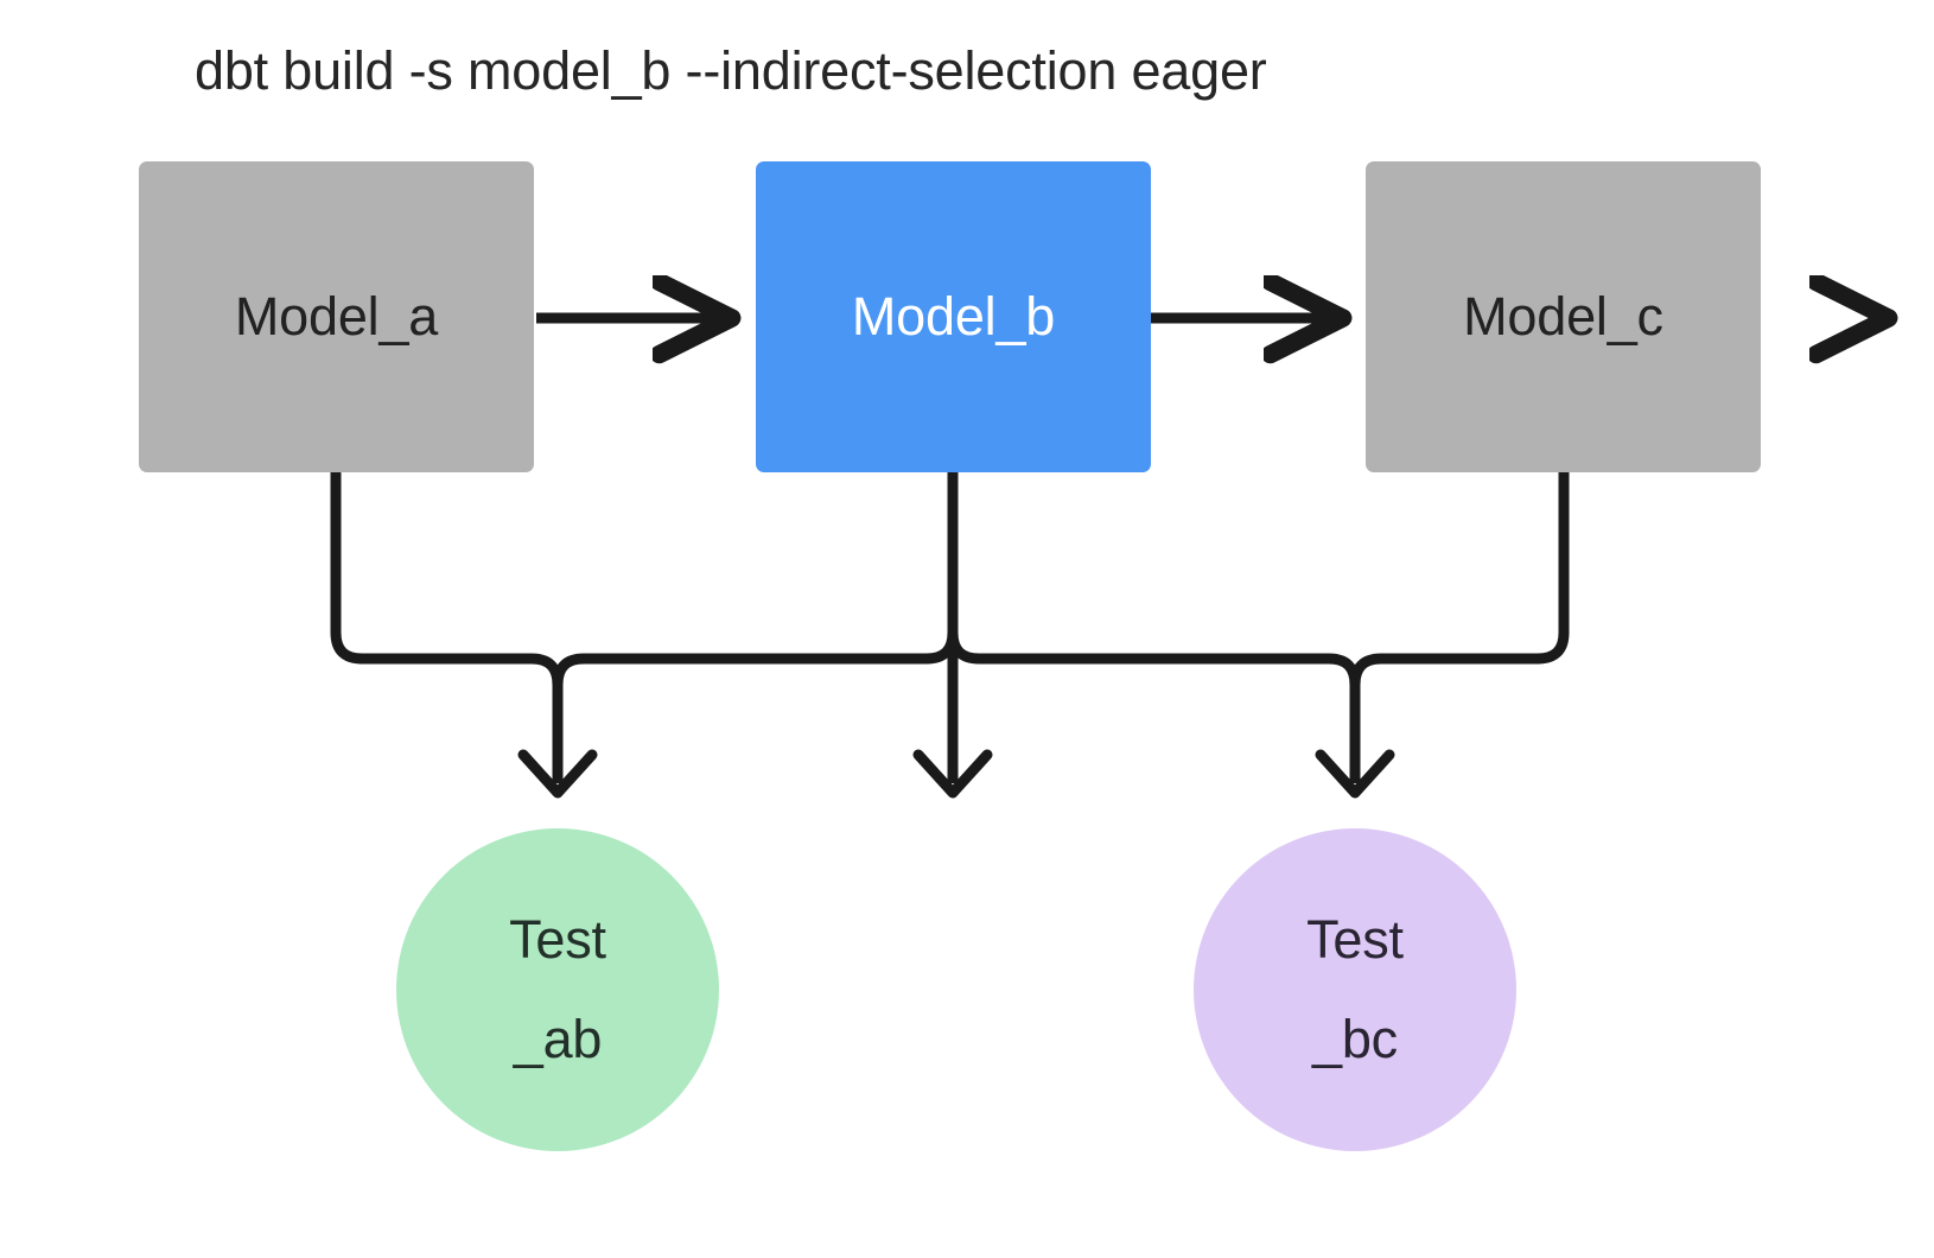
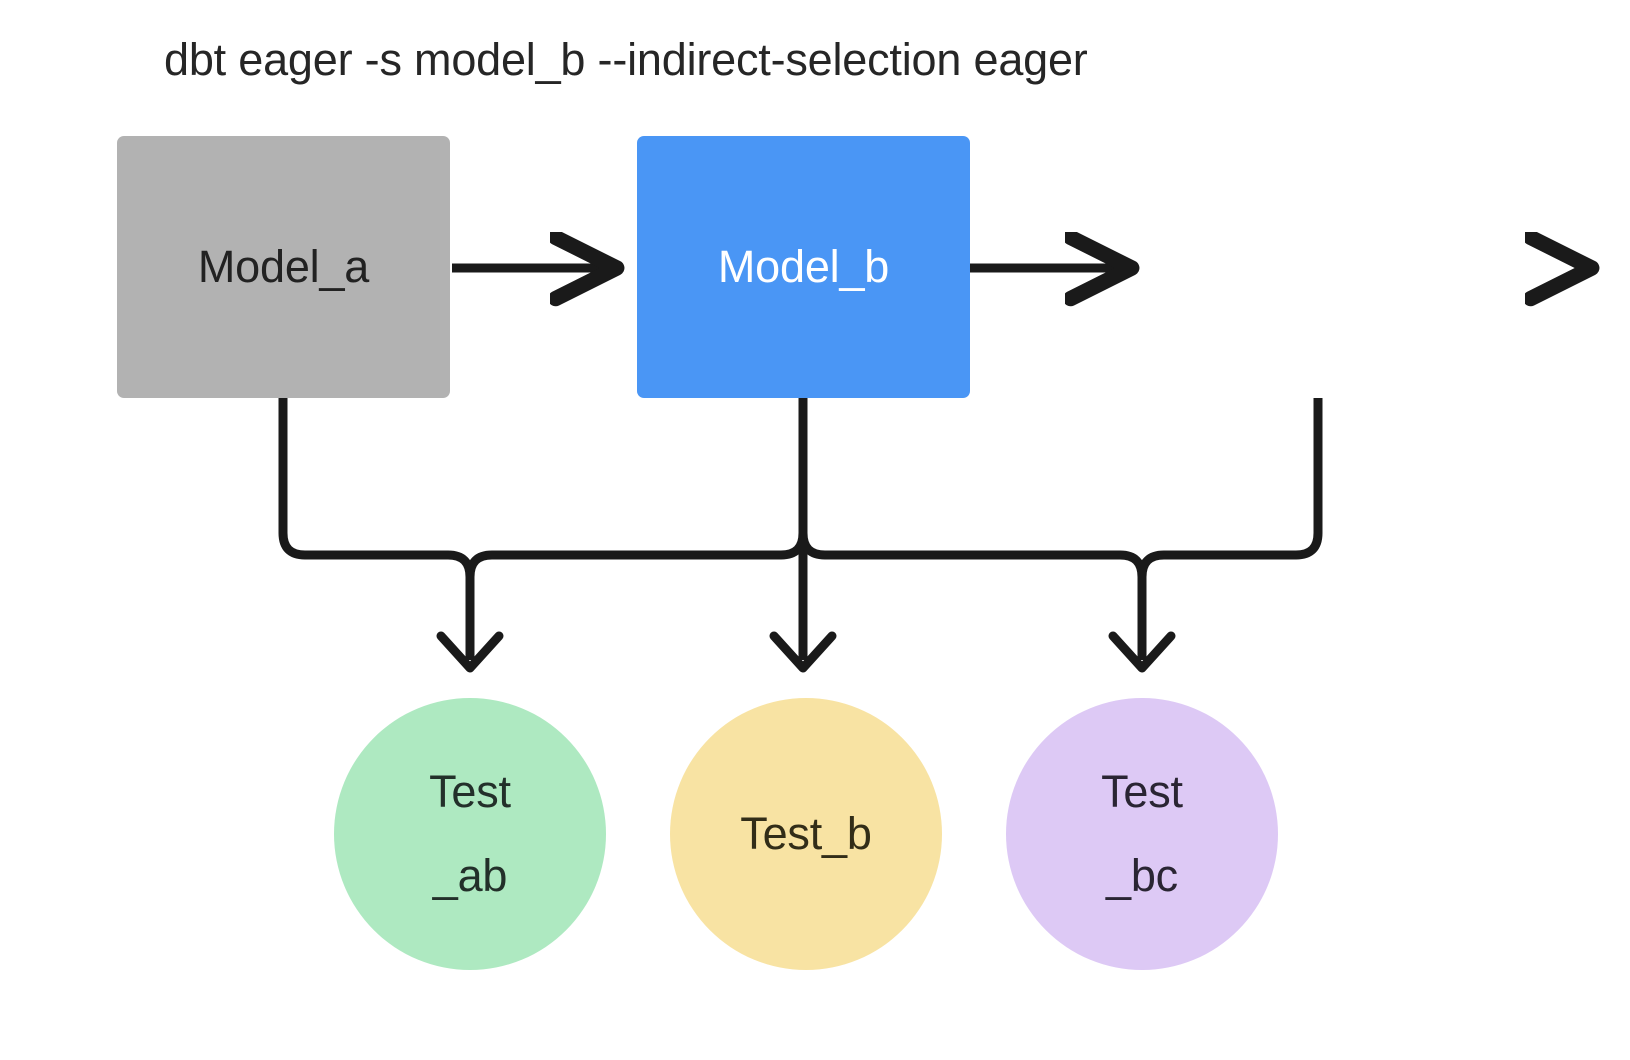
- dbt build -s model_b --indirect-selection eager
+ dbt eager -s model_b --indirect-selection eager
  Model_a
  Model_b
- Model_c
  Test
  _ab
+ Test_b
  Test
  _bc
